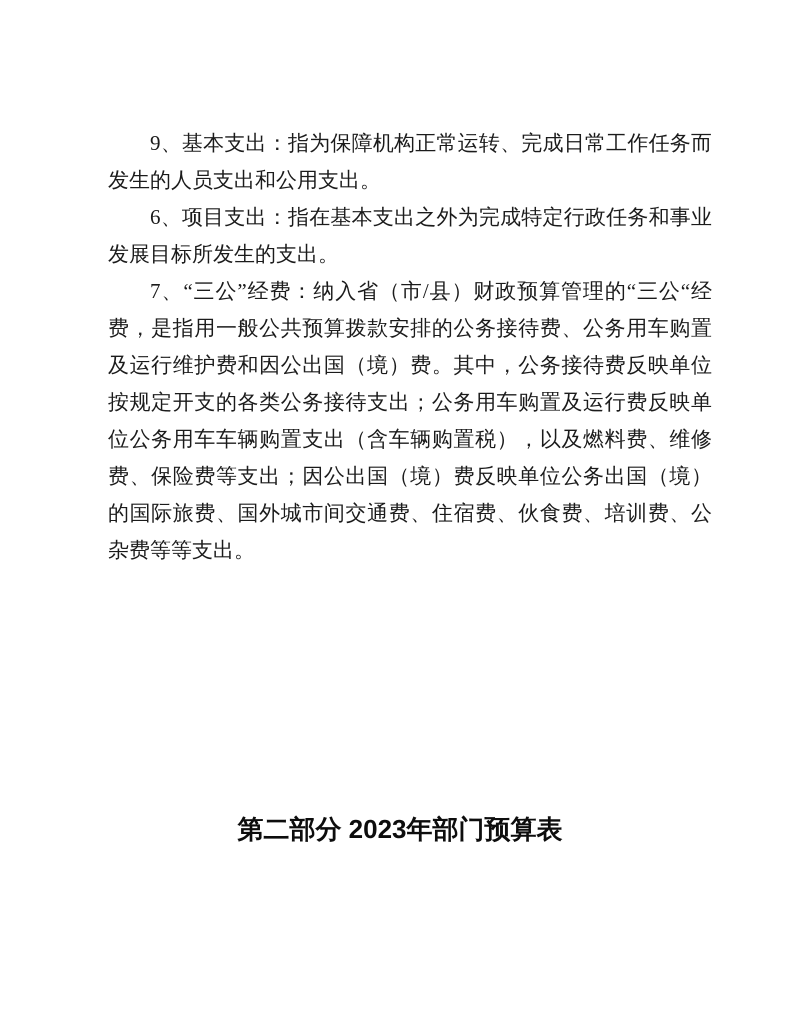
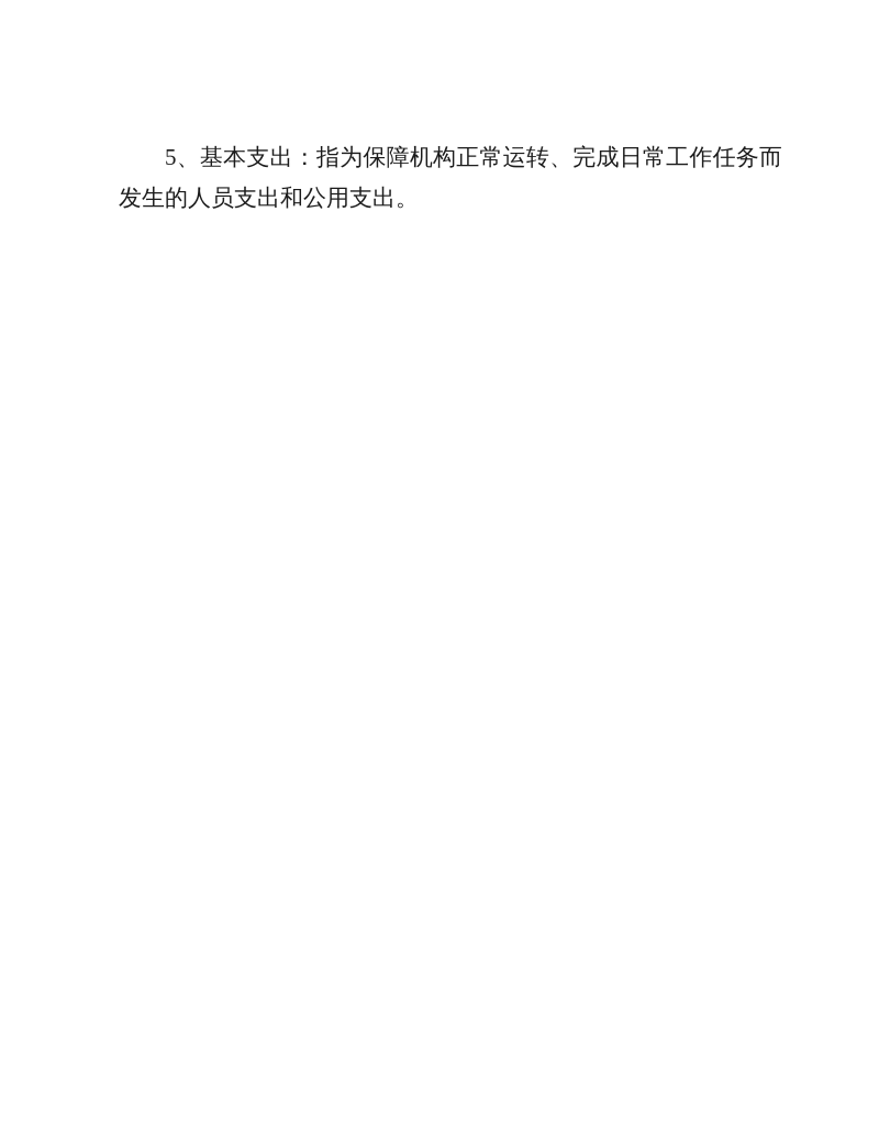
- 9、基本支出：指为保障机构正常运转、完成日常工作任务而发生的人员支出和公用支出。
+ 5、基本支出：指为保障机构正常运转、完成日常工作任务而发生的人员支出和公用支出。
- 6、项目支出：指在基本支出之外为完成特定行政任务和事业发展目标所发生的支出。
- 7、“三公”经费：纳入省（市/县）财政预算管理的“三公“经费，是指用一般公共预算拨款安排的公务接待费、公务用车购置及运行维护费和因公出国（境）费。其中，公务接待费反映单位按规定开支的各类公务接待支出；公务用车购置及运行费反映单位公务用车车辆购置支出（含车辆购置税），以及燃料费、维修费、保险费等支出；因公出国（境）费反映单位公务出国（境）的国际旅费、国外城市间交通费、住宿费、伙食费、培训费、公杂费等等支出。
- 第二部分 2023年部门预算表
